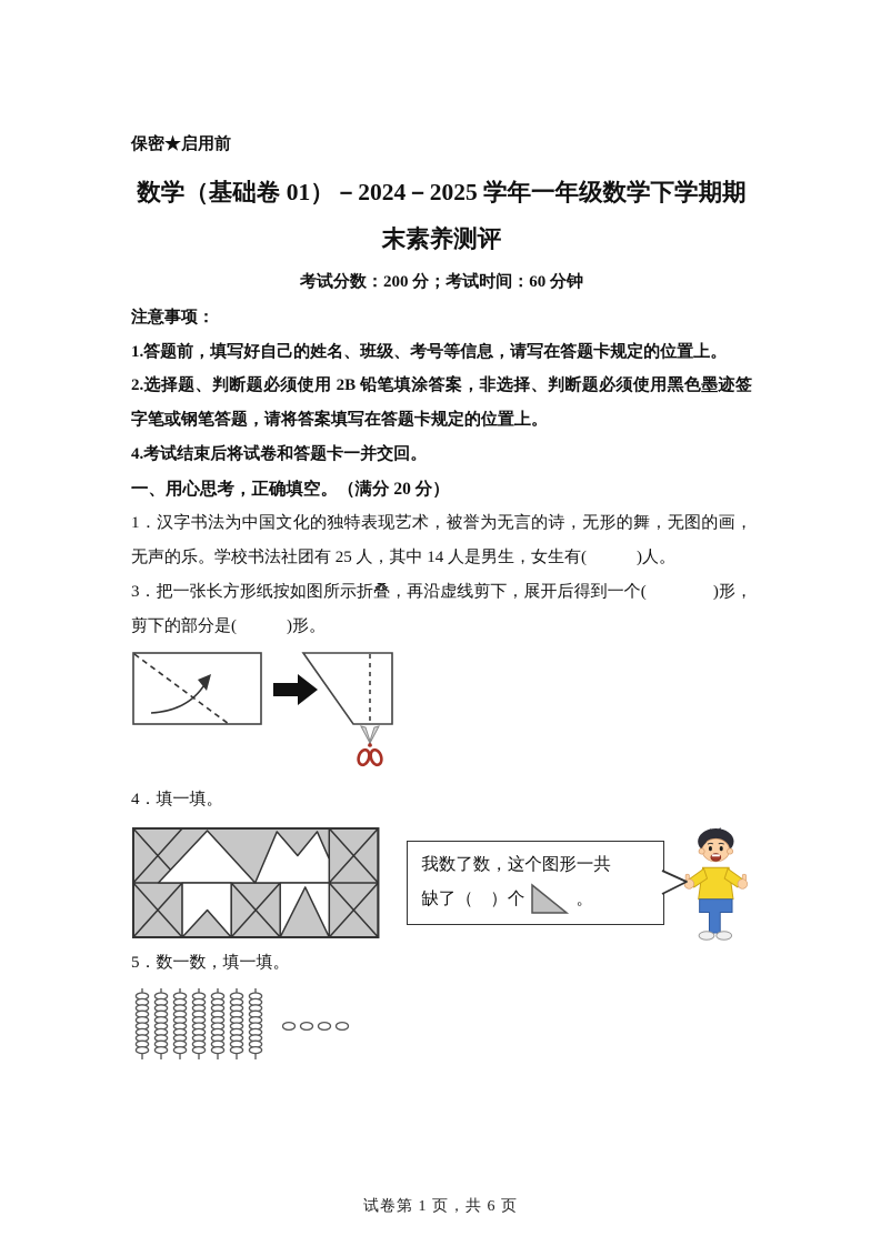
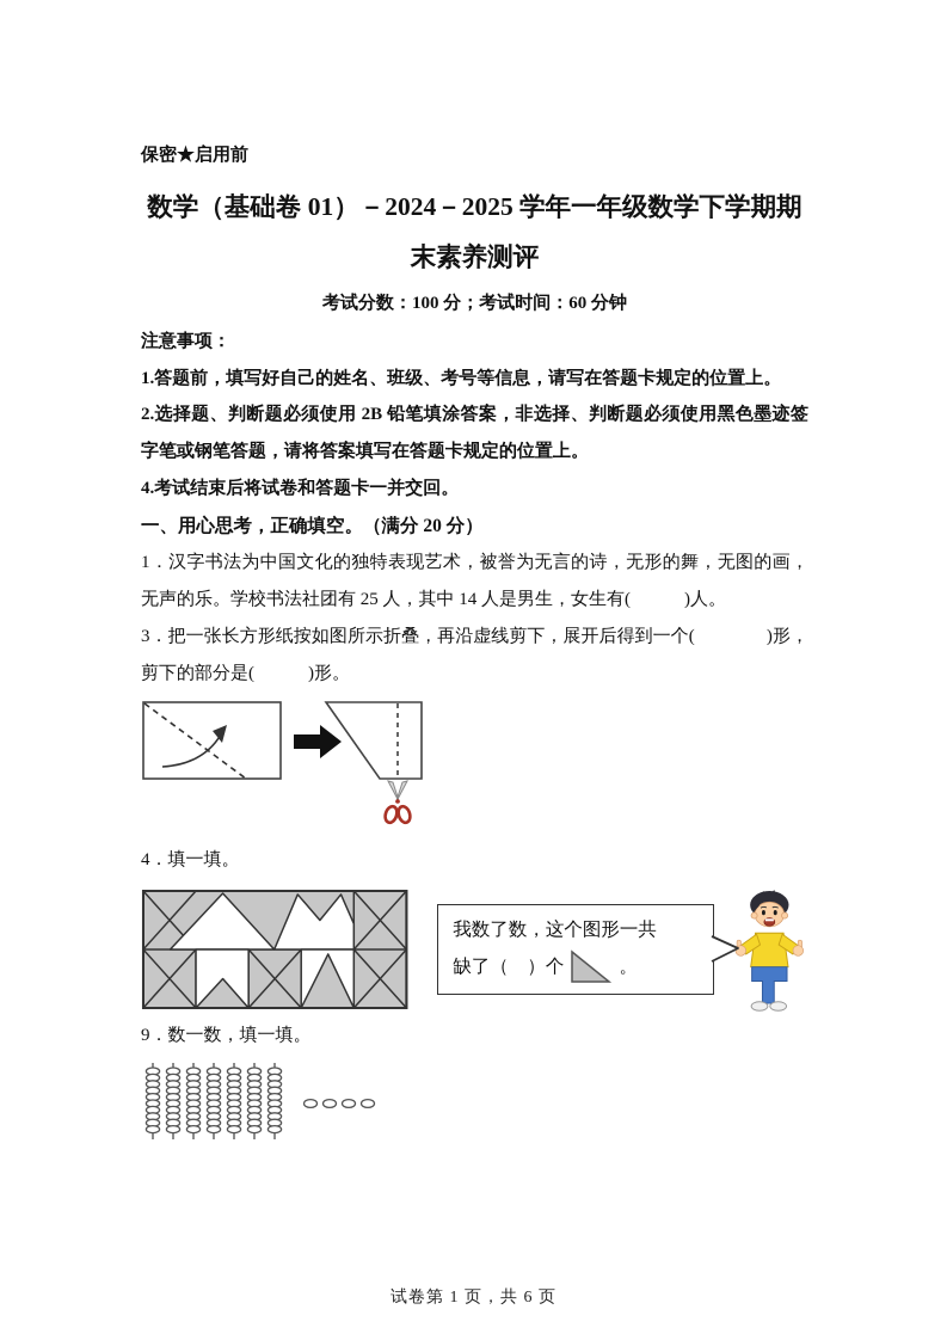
  保密★启用前
  数学（基础卷 01）－2024－2025 学年一年级数学下学期期
  末素养测评
- 考试分数：200 分；考试时间：60 分钟
+ 考试分数：100 分；考试时间：60 分钟
  注意事项：
  1.答题前，填写好自己的姓名、班级、考号等信息，请写在答题卡规定的位置上。
  2.选择题、判断题必须使用 2B 铅笔填涂答案，非选择、判断题必须使用黑色墨迹签字笔或钢笔答题，请将答案填写在答题卡规定的位置上。
  4.考试结束后将试卷和答题卡一并交回。
  一、用心思考，正确填空。（满分 20 分）
  1．汉字书法为中国文化的独特表现艺术，被誉为无言的诗，无形的舞，无图的画，无声的乐。学校书法社团有 25 人，其中 14 人是男生，女生有( )人。
  3．把一张长方形纸按如图所示折叠，再沿虚线剪下，展开后得到一个( )形，剪下的部分是( )形。
  4．填一填。
  我数了数，这个图形一共
  缺了（ ）个
  。
- 5．数一数，填一填。
+ 9．数一数，填一填。
  试卷第 1 页，共 6 页
